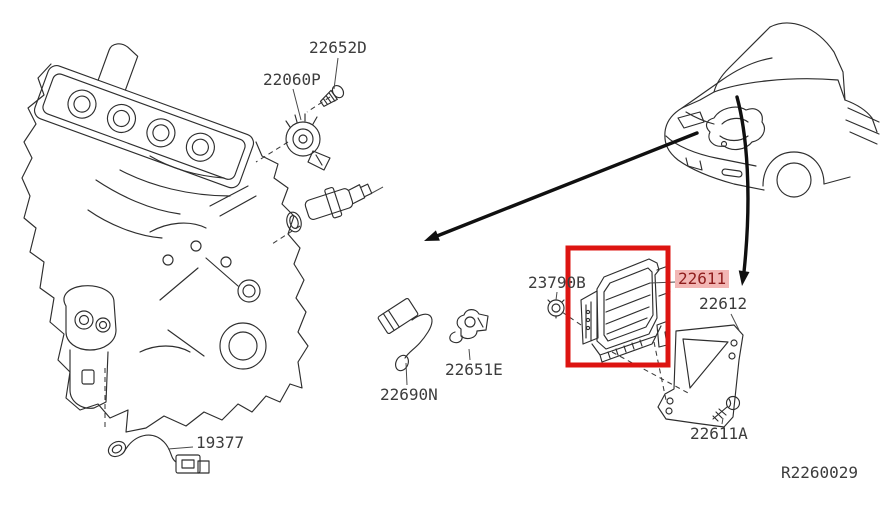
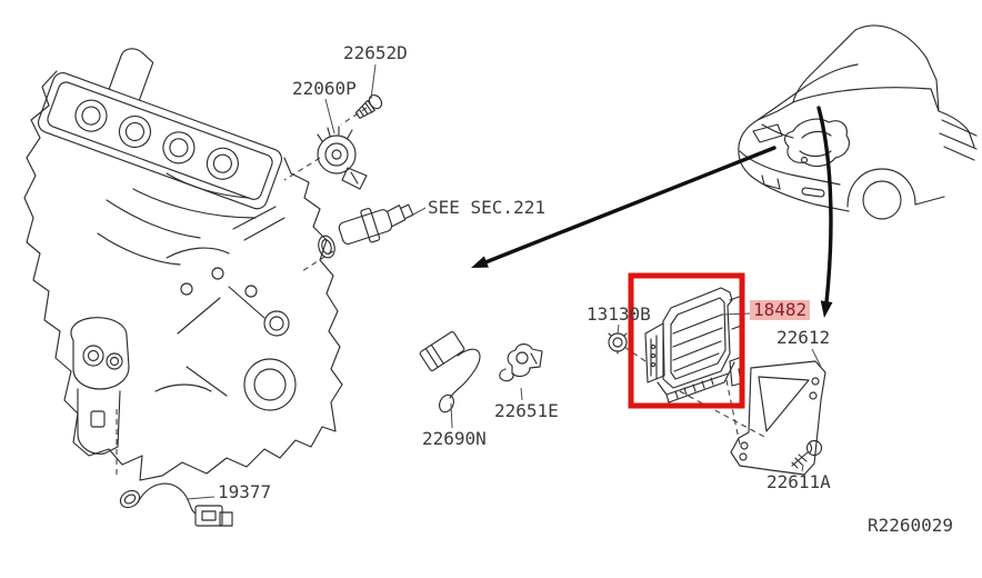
  22652D
  22060P
+ SEE SEC.221
  22690N
  22651E
  19377
- 23790B
+ 13130B
- 22611
+ 18482
  22612
  22611A
  R2260029
